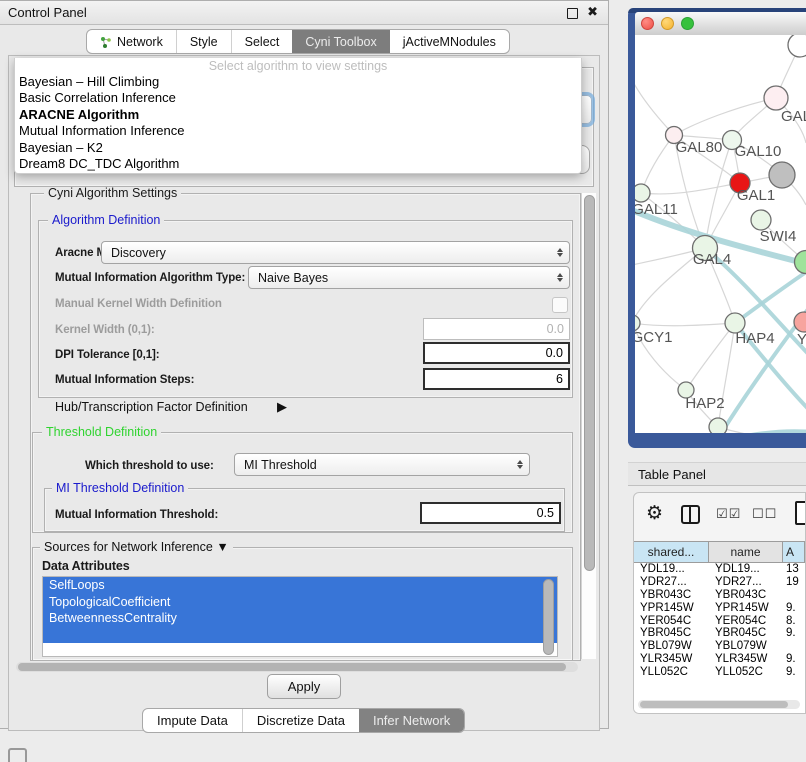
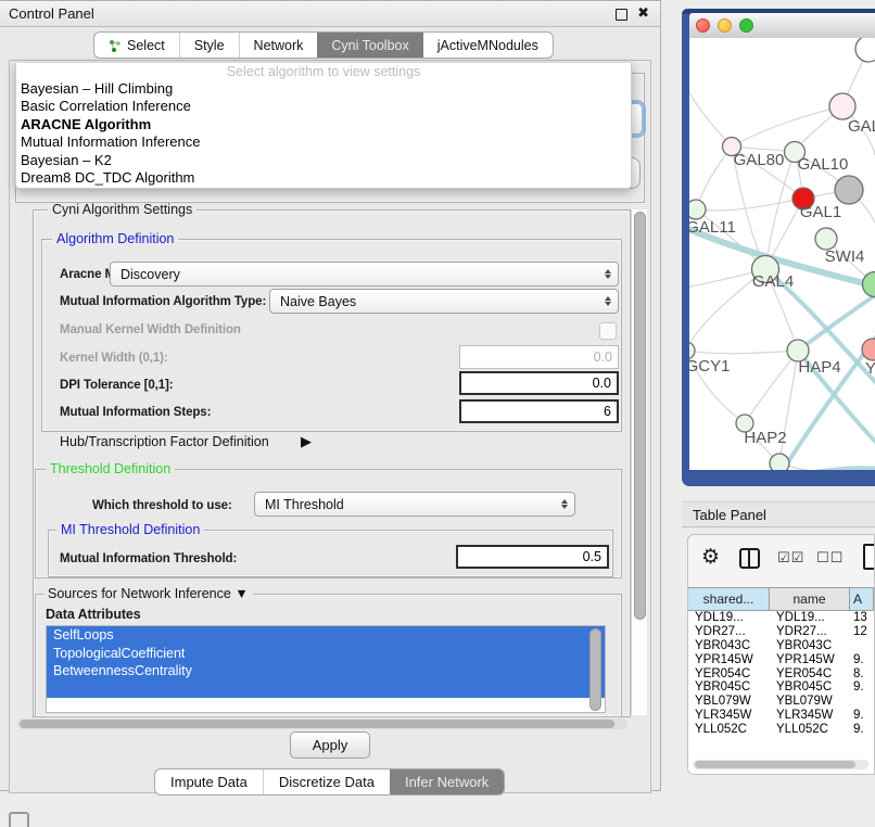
  Control Panel
  ✖
- Network
+ Select
  Style
- Select
+ Network
  Cyni Toolbox
  jActiveMNodules
  Select algorithm to view settings
  Bayesian – Hill Climbing
  Basic Correlation Inference
  ARACNE Algorithm
  Mutual Information Inference
  Bayesian – K2
  Dream8 DC_TDC Algorithm
  Cyni Algorithm Settings
  Algorithm Definition
  Discovery
  Mutual Information Algorithm Type:
  Naive Bayes
  Manual Kernel Width Definition
  Kernel Width (0,1):
  0.0
  DPI Tolerance [0,1]:
  0.0
  Mutual Information Steps:
  6
  Hub/Transcription Factor Definition
  ▶
  Threshold Definition
  Which threshold to use:
  MI Threshold
  MI Threshold Definition
  Mutual Information Threshold:
  0.5
  Sources for Network Inference ▼
  Data Attributes
  SelfLoops
  TopologicalCoefficient
  BetweennessCentrality
  Apply
  Impute Data
  Discretize Data
  Infer Network
  GAL80
  GAL10
  GAL1
  GAL11
  SWI4
  GAL4
  GCY1
  HAP4
  Y
  HAP2
  Table Panel
  ⚙
  ☑☑
  ☐☐
  shared...
  name
  A
  YDL19...
  YDL19...
  13
  YDR27...
  YDR27...
- 19
+ 12
  YBR043C
  YBR043C
  YPR145W
  YPR145W
  9.
  YER054C
  YER054C
  8.
  YBR045C
  YBR045C
  9.
  YBL079W
  YBL079W
  YLR345W
  YLR345W
  9.
  YLL052C
  YLL052C
  9.
